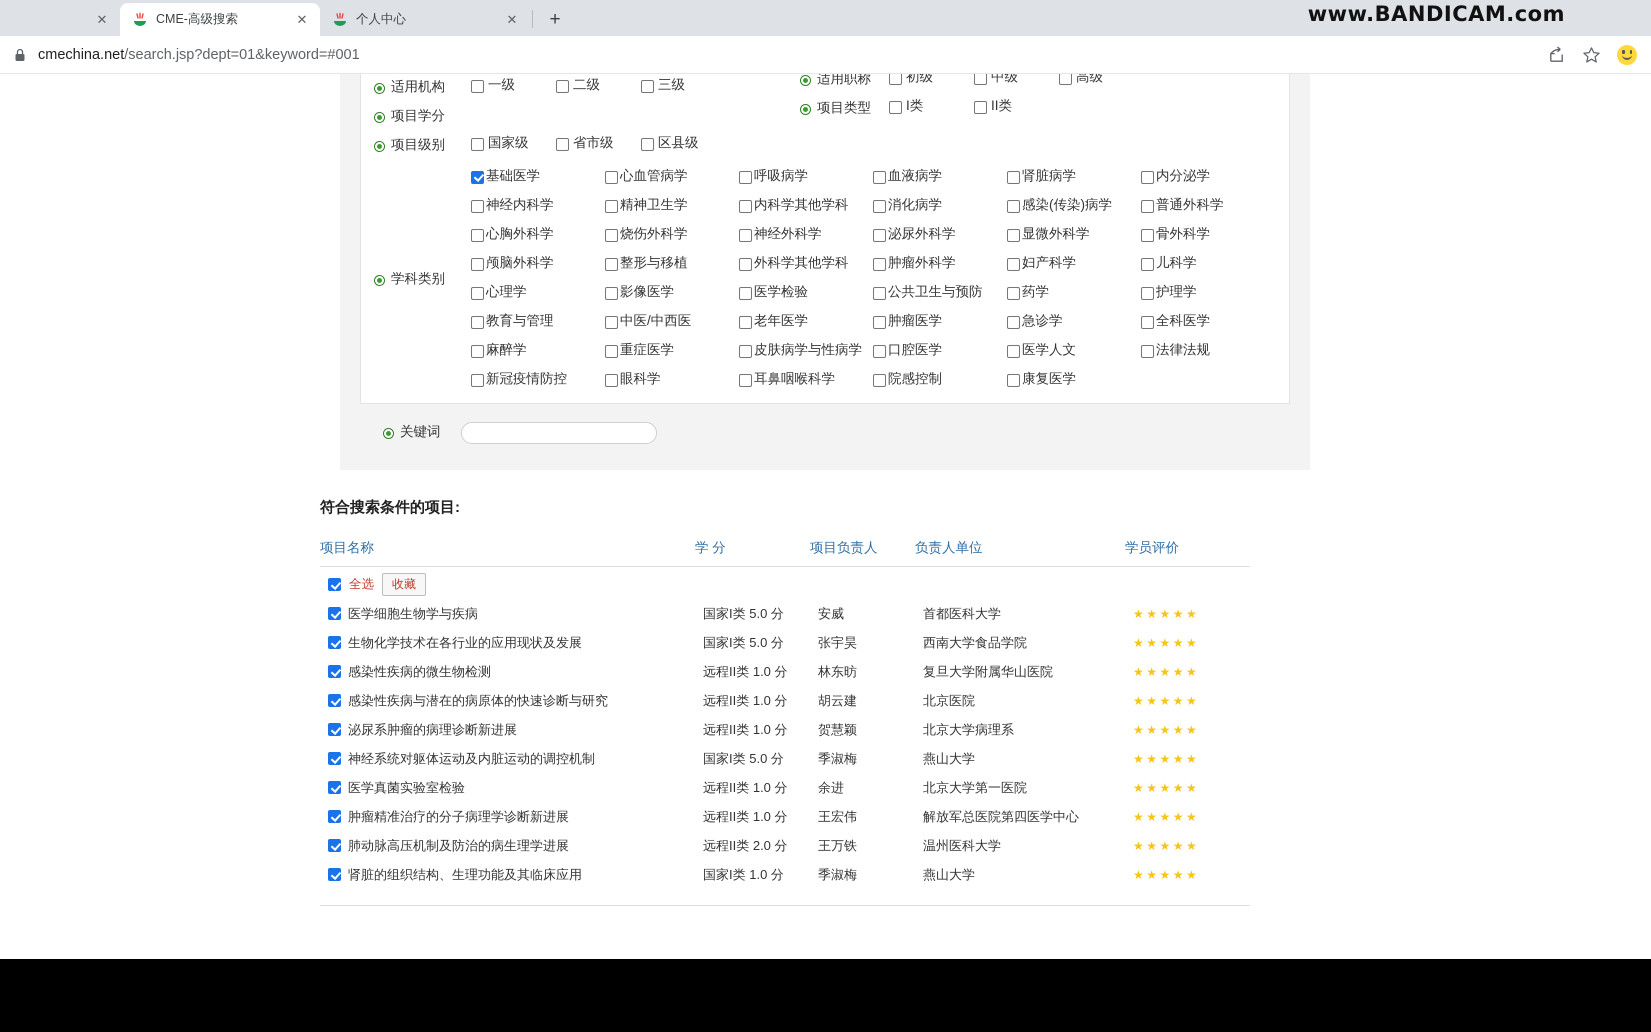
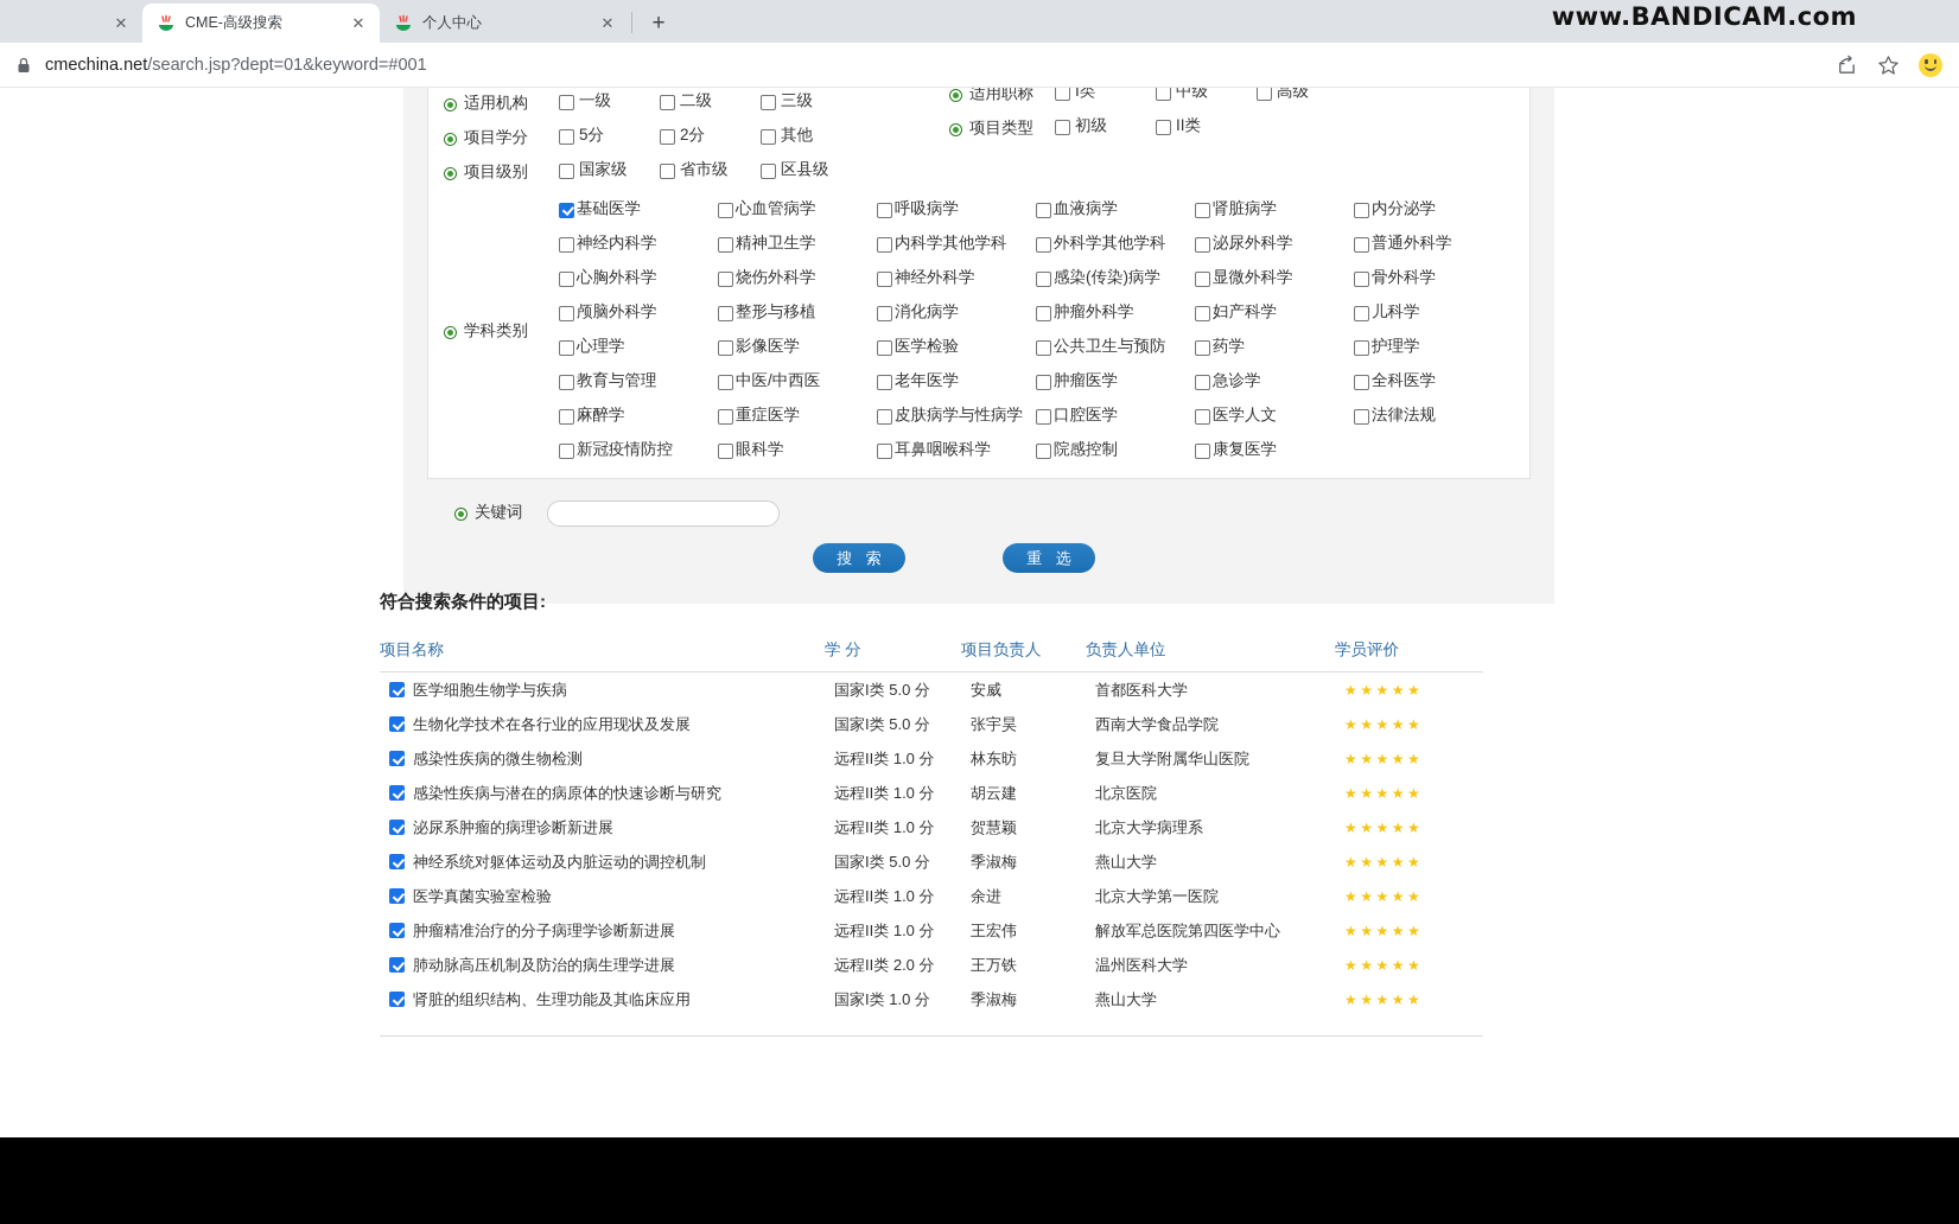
  ✕
  CME-高级搜索
  ✕
  个人中心
  ✕
  +
  www.BANDICAM.com
  cmechina.net/search.jsp?dept=01&keyword=#001
  适用机构
  一级
  二级
  三级
  项目学分
+ 5分
+ 2分
+ 其他
  项目级别
  国家级
  省市级
  区县级
  适用职称
- 初级
+ I类
  中级
  高级
  项目类型
- I类
+ 初级
  II类
  学科类别
  基础医学
  心血管病学
  呼吸病学
  血液病学
  肾脏病学
  内分泌学
  神经内科学
  精神卫生学
  内科学其他学科
- 消化病学
+ 外科学其他学科
- 感染(传染)病学
+ 泌尿外科学
  普通外科学
  心胸外科学
  烧伤外科学
  神经外科学
- 泌尿外科学
+ 感染(传染)病学
  显微外科学
  骨外科学
  颅脑外科学
  整形与移植
- 外科学其他学科
+ 消化病学
  肿瘤外科学
  妇产科学
  儿科学
  心理学
  影像医学
  医学检验
  公共卫生与预防
  药学
  护理学
  教育与管理
  中医/中西医
  老年医学
  肿瘤医学
  急诊学
  全科医学
  麻醉学
  重症医学
  皮肤病学与性病学
  口腔医学
  医学人文
  法律法规
  新冠疫情防控
  眼科学
  耳鼻咽喉科学
  院感控制
  康复医学
  关键词
+ 搜 索
+ 重 选
  符合搜索条件的项目:
  项目名称
  学 分
  项目负责人
  负责人单位
  学员评价
- 全选
- 收藏
  医学细胞生物学与疾病
  国家I类 5.0 分
  安威
  首都医科大学
  ★★★★★
  生物化学技术在各行业的应用现状及发展
  国家I类 5.0 分
  张宇昊
  西南大学食品学院
  ★★★★★
  感染性疾病的微生物检测
  远程II类 1.0 分
  林东昉
  复旦大学附属华山医院
  ★★★★★
  感染性疾病与潜在的病原体的快速诊断与研究
  远程II类 1.0 分
  胡云建
  北京医院
  ★★★★★
  泌尿系肿瘤的病理诊断新进展
  远程II类 1.0 分
  贺慧颖
  北京大学病理系
  ★★★★★
  神经系统对躯体运动及内脏运动的调控机制
  国家I类 5.0 分
  季淑梅
  燕山大学
  ★★★★★
  医学真菌实验室检验
  远程II类 1.0 分
  余进
  北京大学第一医院
  ★★★★★
  肿瘤精准治疗的分子病理学诊断新进展
  远程II类 1.0 分
  王宏伟
  解放军总医院第四医学中心
  ★★★★★
  肺动脉高压机制及防治的病生理学进展
  远程II类 2.0 分
  王万铁
  温州医科大学
  ★★★★★
  肾脏的组织结构、生理功能及其临床应用
  国家I类 1.0 分
  季淑梅
  燕山大学
  ★★★★★
